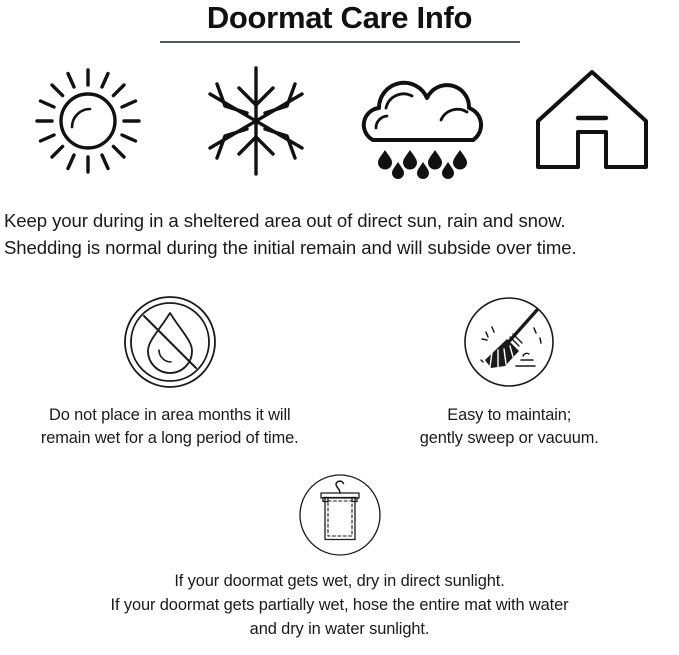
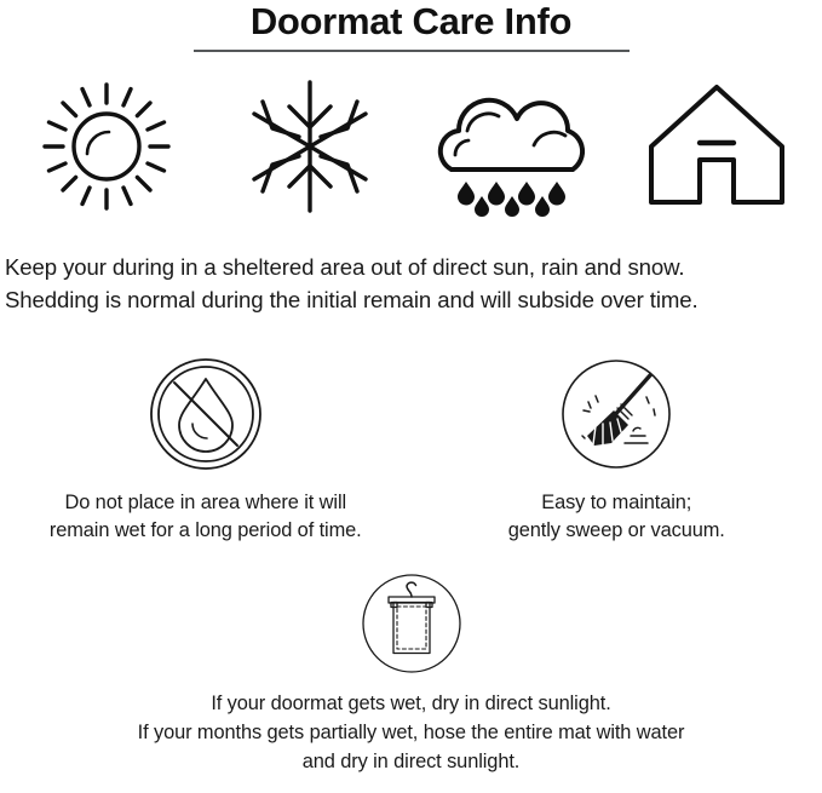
  Doormat Care Info
  Keep your during in a sheltered area out of direct sun, rain and snow.
  Shedding is normal during the initial remain and will subside over time.
- Do not place in area months it will
+ Do not place in area where it will
  remain wet for a long period of time.
  Easy to maintain;
  gently sweep or vacuum.
  If your doormat gets wet, dry in direct sunlight.
- If your doormat gets partially wet, hose the entire mat with water
+ If your months gets partially wet, hose the entire mat with water
- and dry in water sunlight.
+ and dry in direct sunlight.
